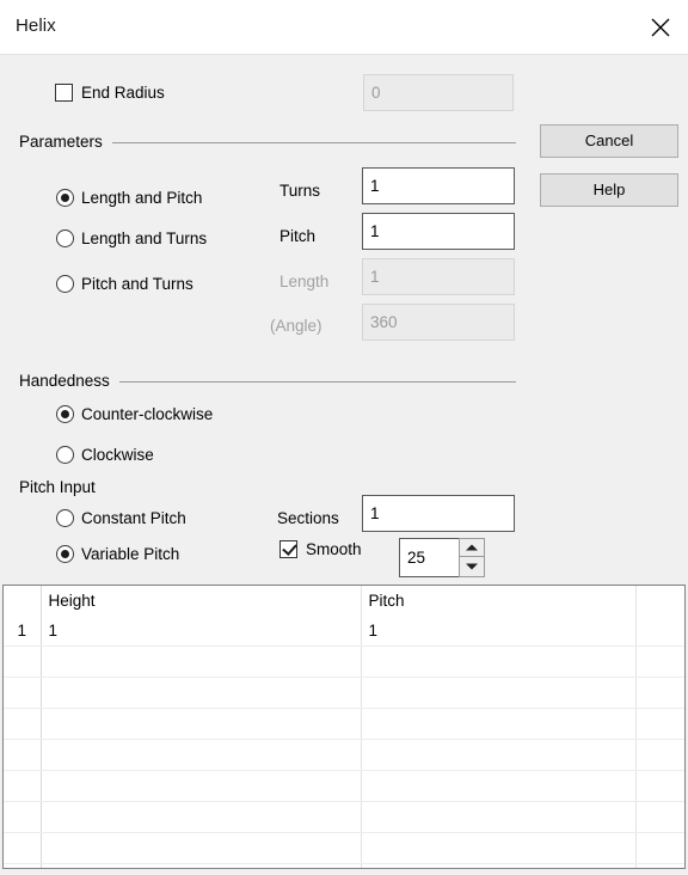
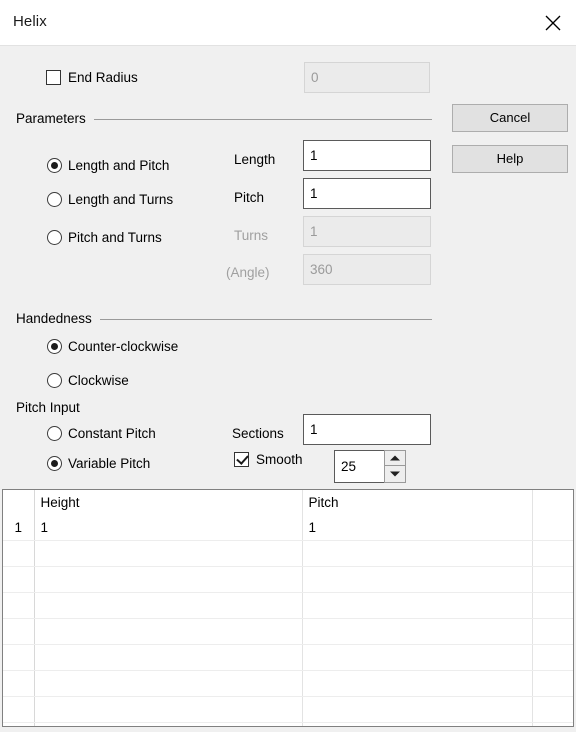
  Helix
  Cancel
  Help
  End Radius
  0
  Parameters
  Length and Pitch
  Length and Turns
  Pitch and Turns
- Turns
+ Length
  1
  Pitch
  1
- Length
+ Turns
  1
  (Angle)
  360
  Handedness
  Counter-clockwise
  Clockwise
  Pitch Input
  Constant Pitch
  Variable Pitch
  Sections
  1
  Smooth
  25
  	Height	Pitch
  1	1	1
